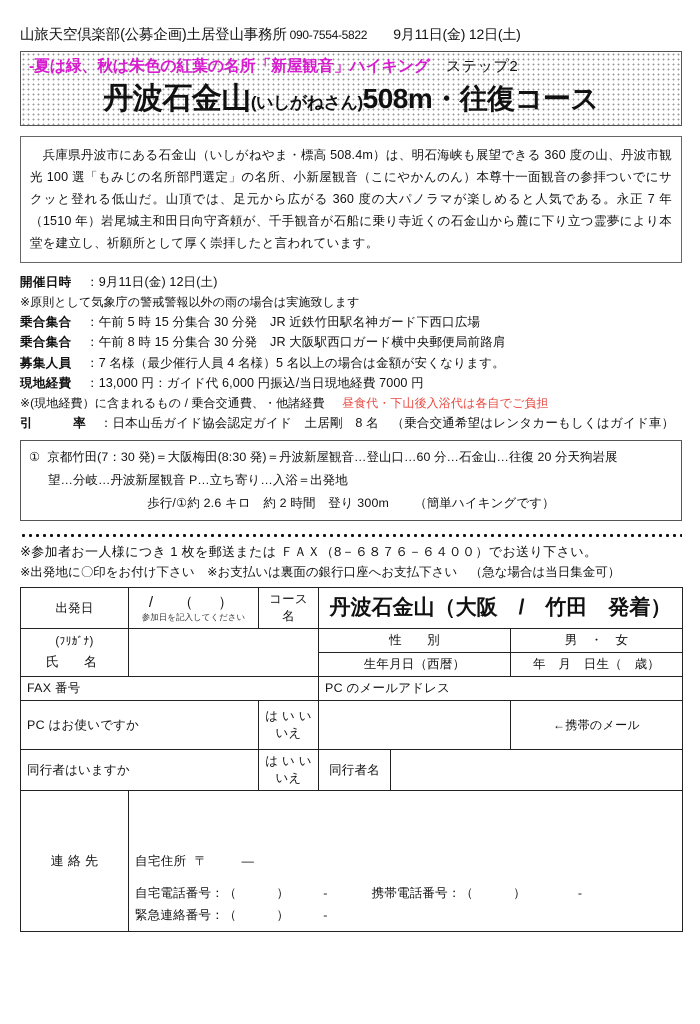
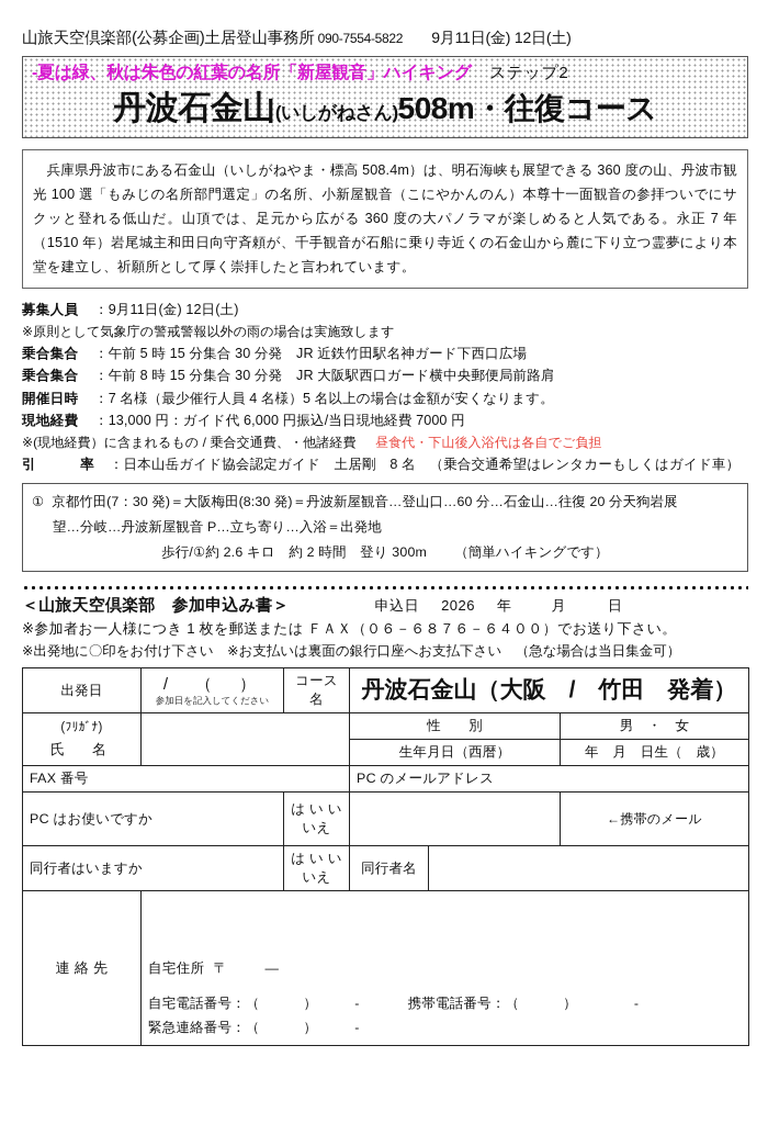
  山旅天空倶楽部(公募企画)土居登山事務所
  090-7554-5822
  9月11日(金) 12日(土)
  -夏は緑、秋は朱色の紅葉の名所「新屋観音」ハイキング
  ステップ2
  丹波石金山(いしがねさん)508m・往復コース
  兵庫県丹波市にある石金山（いしがねやま・標高 508.4m）は、明石海峡も展望できる 360 度の山、丹波市観光 100 選「もみじの名所部門選定」の名所、小新屋観音（こにやかんのん）本尊十一面観音の参拝ついでにサクッと登れる低山だ。山頂では、足元から広がる 360 度の大パノラマが楽しめると人気である。永正 7 年（1510 年）岩尾城主和田日向守斉頼が、千手観音が石船に乗り寺近くの石金山から麓に下り立つ霊夢により本堂を建立し、祈願所として厚く崇拝したと言われています。
- 開催日時
+ 募集人員
  ：9月11日(金) 12日(土)
  ※原則として気象庁の警戒警報以外の雨の場合は実施致します
  乗合集合
  ：午前 5 時 15 分集合 30 分発 JR 近鉄竹田駅名神ガード下西口広場
  乗合集合
  ：午前 8 時 15 分集合 30 分発 JR 大阪駅西口ガード横中央郵便局前路肩
- 募集人員
+ 開催日時
  ：7 名様（最少催行人員 4 名様）5 名以上の場合は金額が安くなります。
  現地経費
  ：13,000 円：ガイド代 6,000 円振込/当日現地経費 7000 円
  ※(現地経費）に含まれるもの / 乗合交通費、・他諸経費 昼食代・下山後入浴代は各自でご負担
  引 率
  ：日本山岳ガイド協会認定ガイド 土居剛 8 名 （乗合交通希望はレンタカーもしくはガイド車）
  ①
  京都竹田(7：30 発)＝大阪梅田(8:30 発)＝丹波新屋観音…登山口…60 分…石金山…往復 20 分天狗岩展
  望…分岐…丹波新屋観音 P…立ち寄り…入浴＝出発地
  歩行/①約 2.6 キロ 約 2 時間 登り 300m （簡単ハイキングです）
+ ＜山旅天空倶楽部 参加申込み書＞
+ 申込日 2026 年 月 日
- ※参加者お一人様につき 1 枚を郵送または ＦＡＸ（8－６８７６－６４００）でお送り下さい。
+ ※参加者お一人様につき 1 枚を郵送または ＦＡＸ（０６－６８７６－６４００）でお送り下さい。
  ※出発地に〇印をお付け下さい ※お支払いは裏面の銀行口座へお支払下さい （急な場合は当日集金可）
  出発日	/ （ ） 参加日を記入してください	コース名	丹波石金山（大阪 / 竹田 発着）
  (ﾌﾘｶﾞﾅ) 氏 名		性 別	男 ・ 女
  生年月日（西暦）	年 月 日生（ 歳）
  FAX 番号	PC のメールアドレス
  PC はお使いですか	は い いいえ		←携帯のメール
  同行者はいますか	は い いいえ	同行者名
  連 絡 先	自宅住所 〒 ― 自宅電話番号：（ ） - 携帯電話番号：（ ） - 緊急連絡番号：（ ） -
